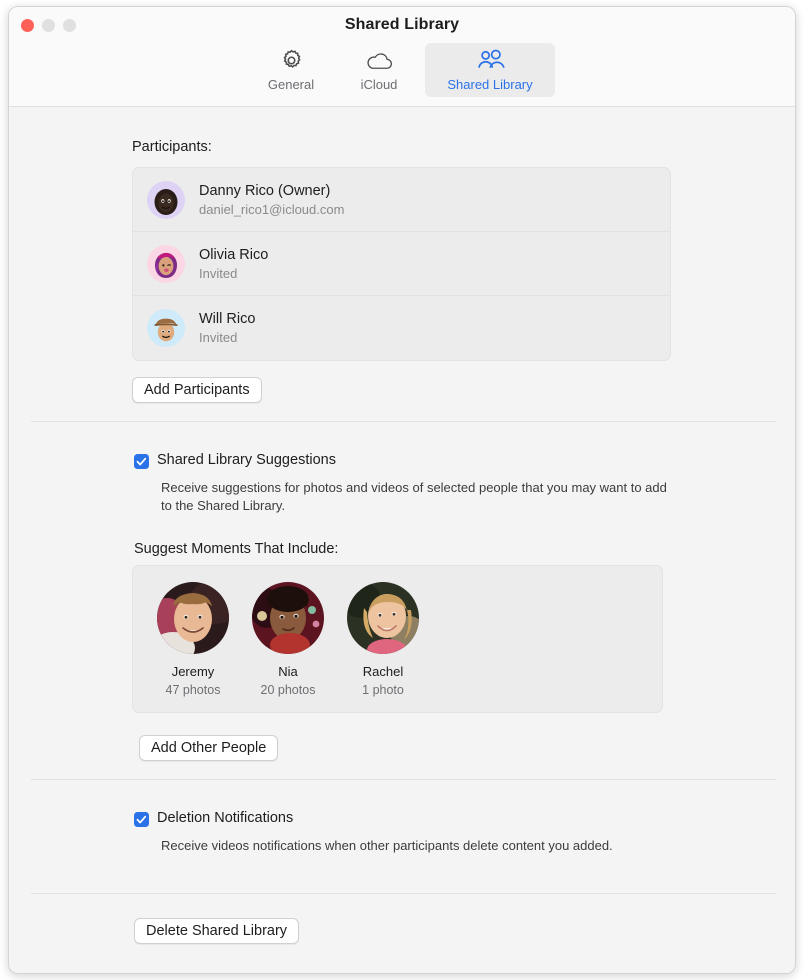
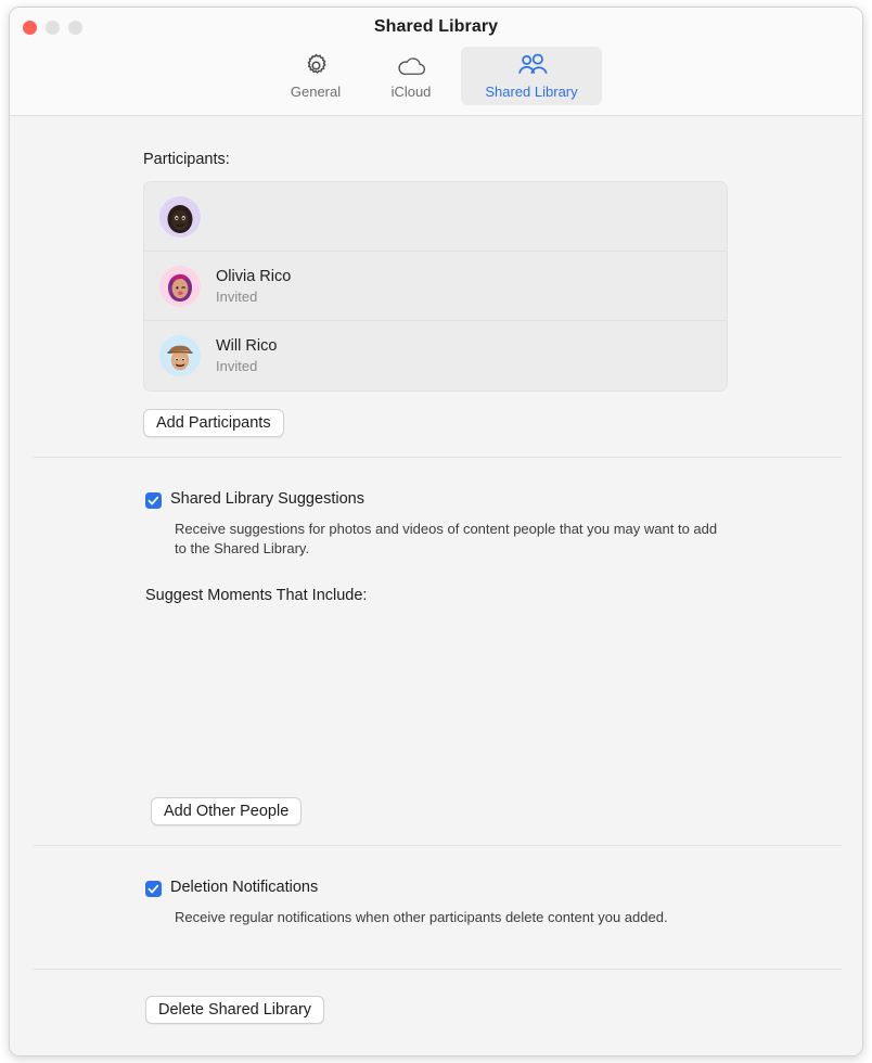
  Shared Library
  General
  iCloud
  Shared Library
  Participants:
- Danny Rico (Owner)
- daniel_rico1@icloud.com
  Olivia Rico
  Invited
  Will Rico
  Invited
  Add Participants
  Shared Library Suggestions
- Receive suggestions for photos and videos of selected people that you may want to add to the Shared Library.
+ Receive suggestions for photos and videos of content people that you may want to add to the Shared Library.
  Suggest Moments That Include:
- Jeremy
- 47 photos
- Nia
- 20 photos
- Rachel
- 1 photo
  Add Other People
  Deletion Notifications
- Receive videos notifications when other participants delete content you added.
+ Receive regular notifications when other participants delete content you added.
  Delete Shared Library
